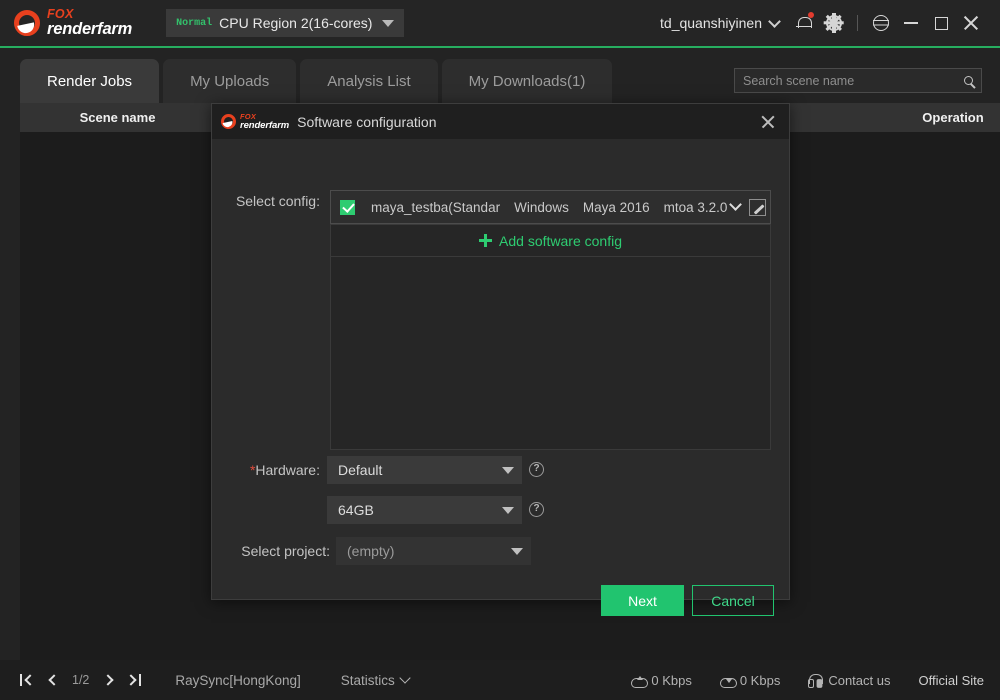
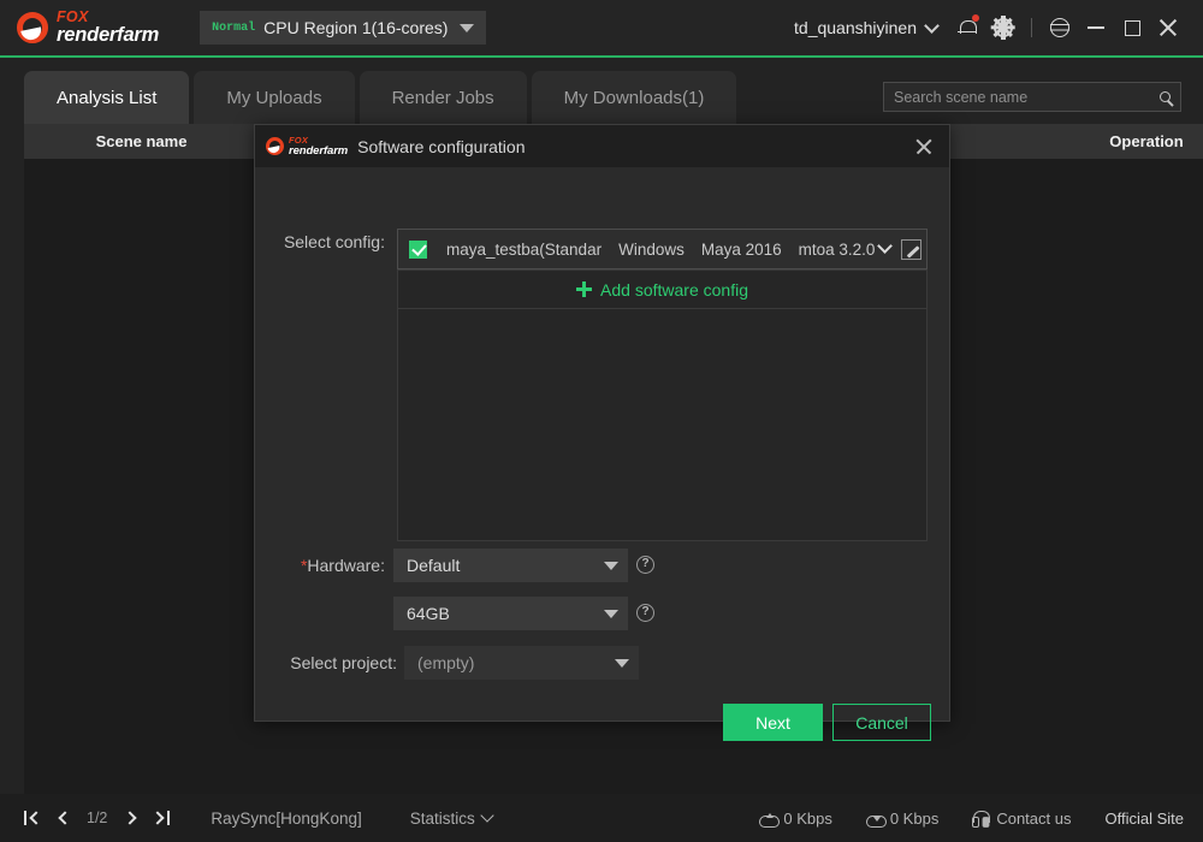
  FOX
  renderfarm
  Normal
- CPU Region 2(16-cores)
+ CPU Region 1(16-cores)
  td_quanshiyinen
- Render Jobs
+ Analysis List
  My Uploads
- Analysis List
+ Render Jobs
  My Downloads(1)
  Search scene name
  Scene name
  Operation
  FOX
  renderfarm
  Software configuration
  Select config:
  maya_testba(Standar
  Windows
  Maya 2016
  mtoa 3.2.0
  Add software config
  *Hardware:
  Default
  ?
  64GB
  ?
  Select project:
  (empty)
  Next
  Cancel
  1/2
  RaySync[HongKong]
  Statistics
  0 Kbps
  0 Kbps
  Contact us
  Official Site
